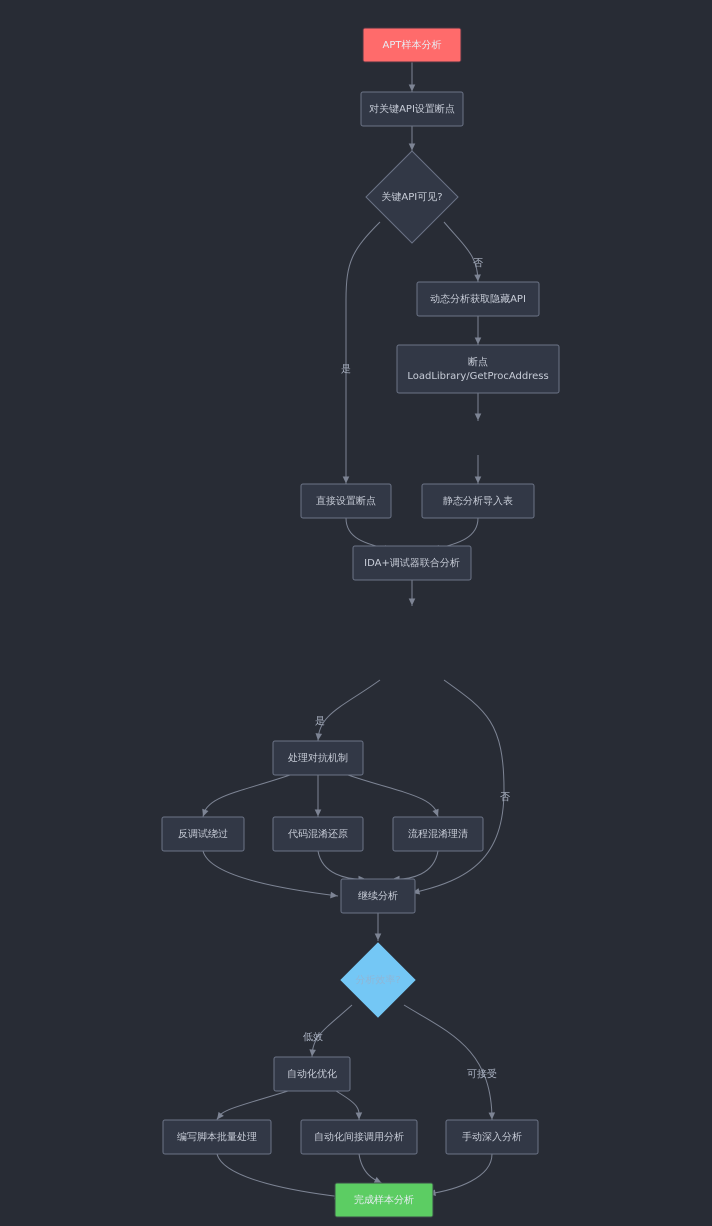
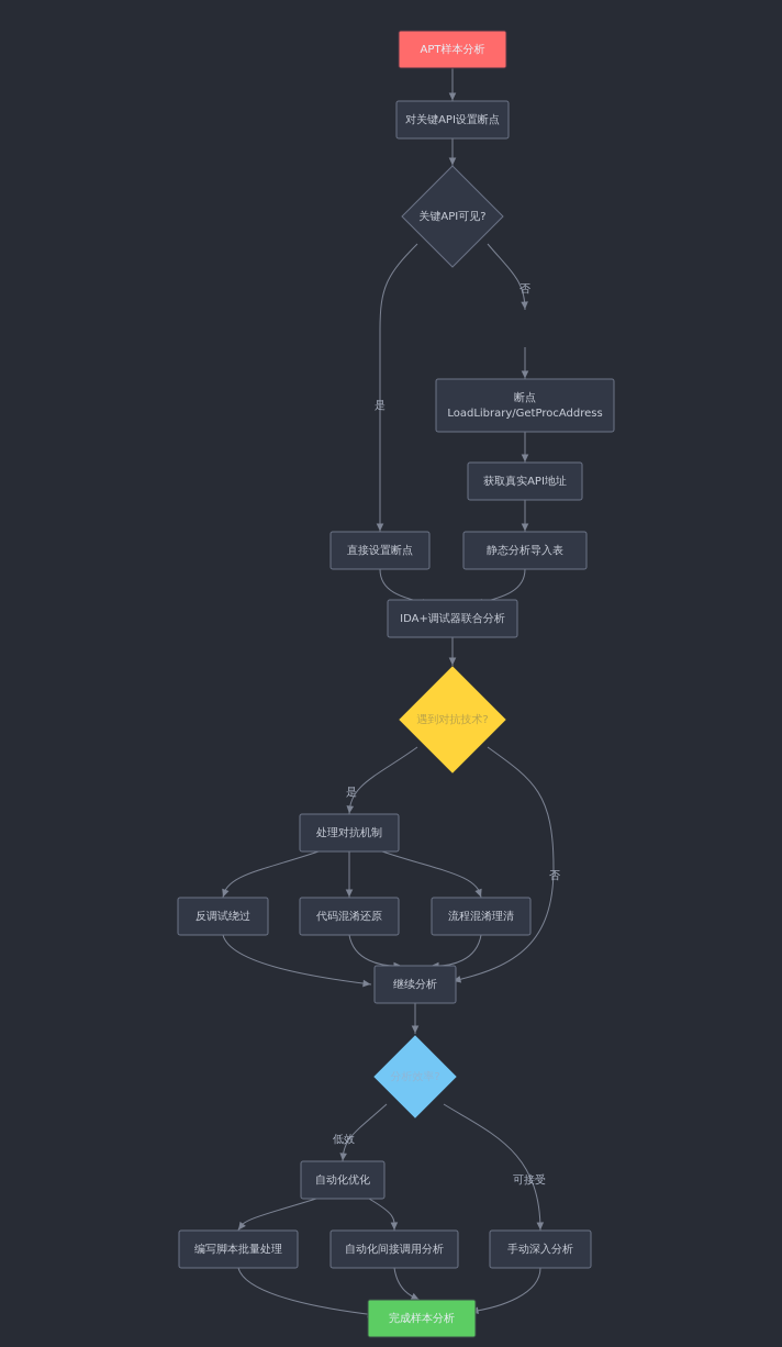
  APT样本分析
  对关键API设置断点
  关键API可见?
- 动态分析获取隐藏API
  断点 LoadLibrary/GetProcAddress
+ 获取真实API地址
  直接设置断点
  静态分析导入表
  IDA+调试器联合分析
+ 遇到对抗技术?
  处理对抗机制
  反调试绕过
  代码混淆还原
  流程混淆理清
  继续分析
  分析效率?
  自动化优化
  编写脚本批量处理
  自动化间接调用分析
  手动深入分析
  完成样本分析
  是
  否
  是
  否
  低效
  可接受
